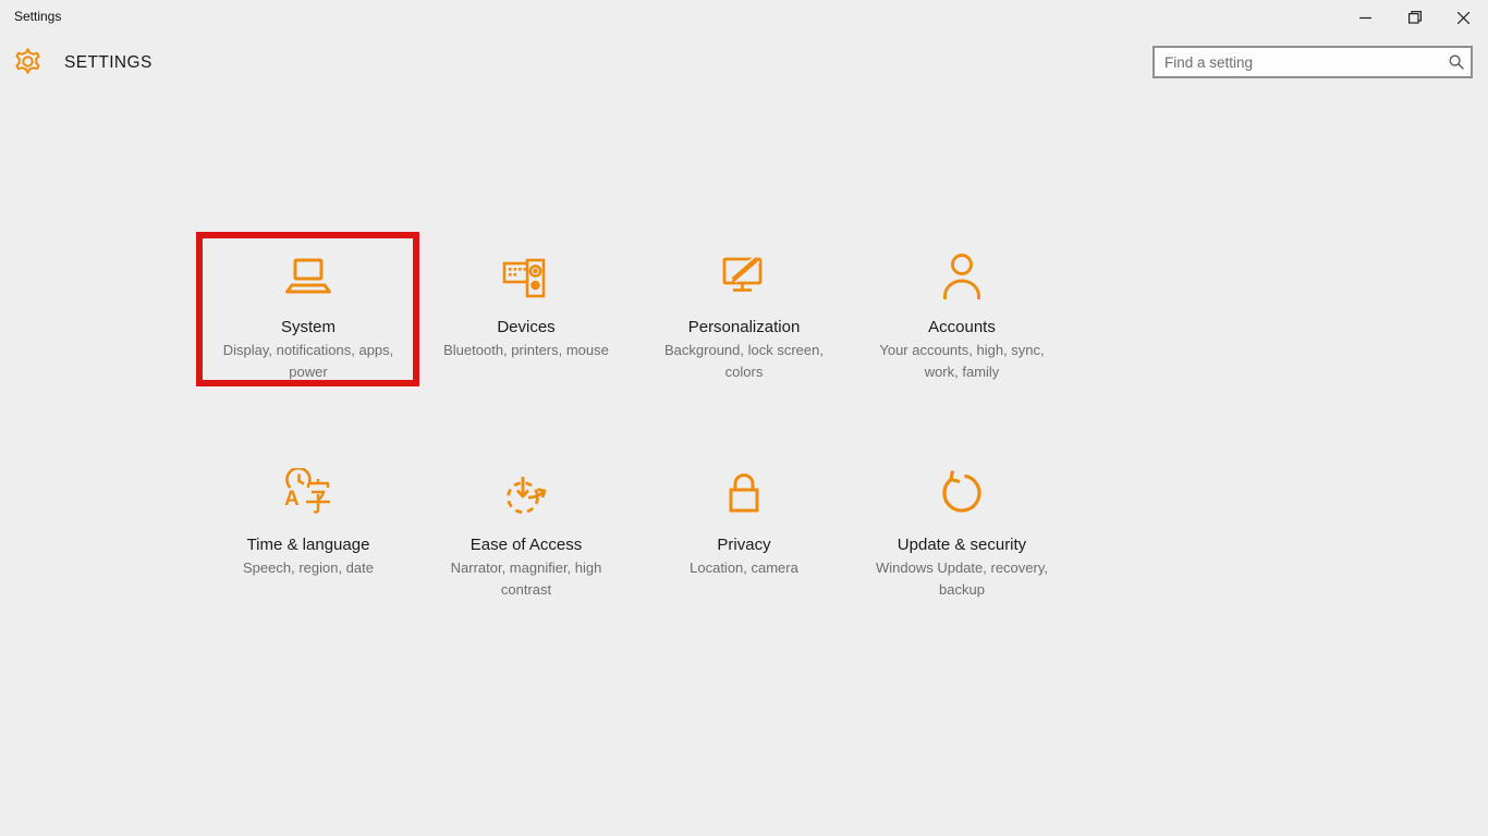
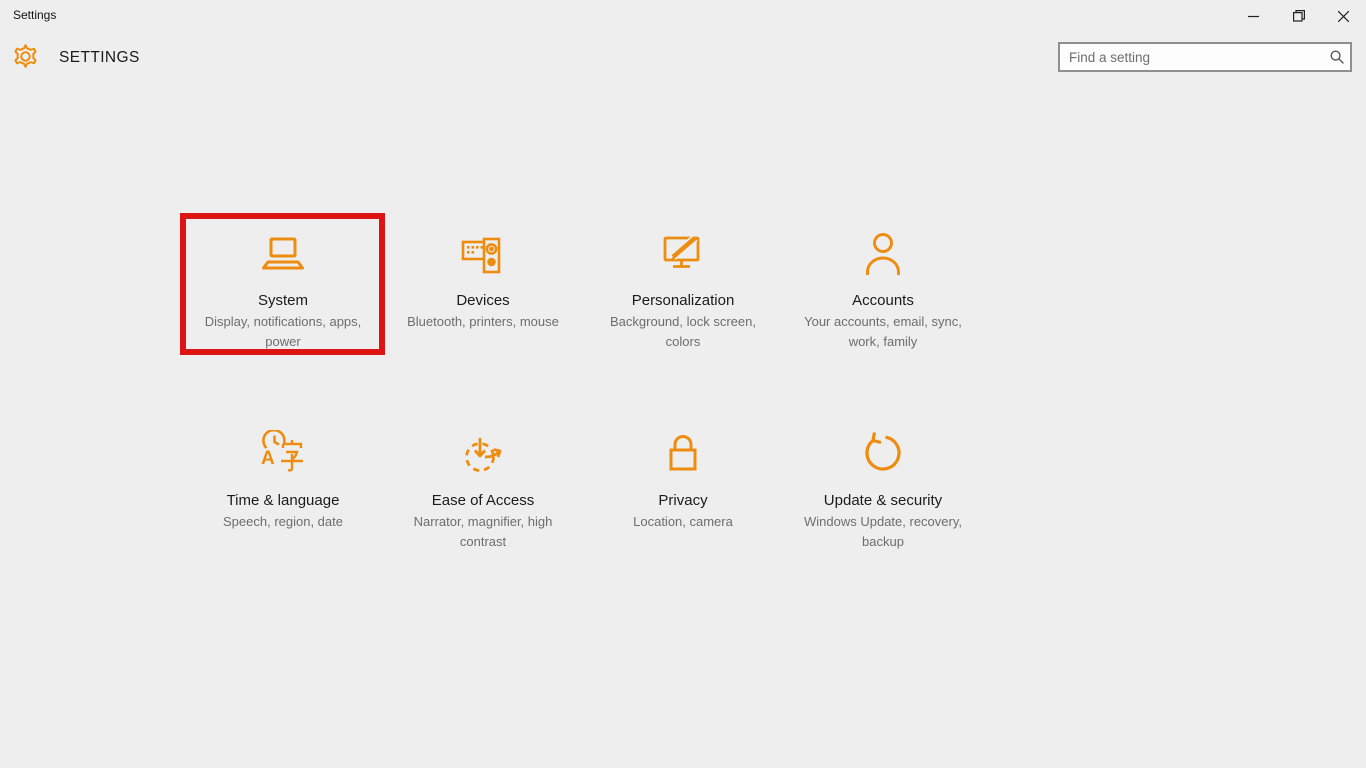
  Settings
  SETTINGS
  Find a setting
  System
  Display, notifications, apps, power
  Devices
  Bluetooth, printers, mouse
  Personalization
  Background, lock screen, colors
  Accounts
- Your accounts, high, sync, work, family
+ Your accounts, email, sync, work, family
  A
  Time & language
  Speech, region, date
  Ease of Access
  Narrator, magnifier, high contrast
  Privacy
  Location, camera
  Update & security
  Windows Update, recovery, backup
